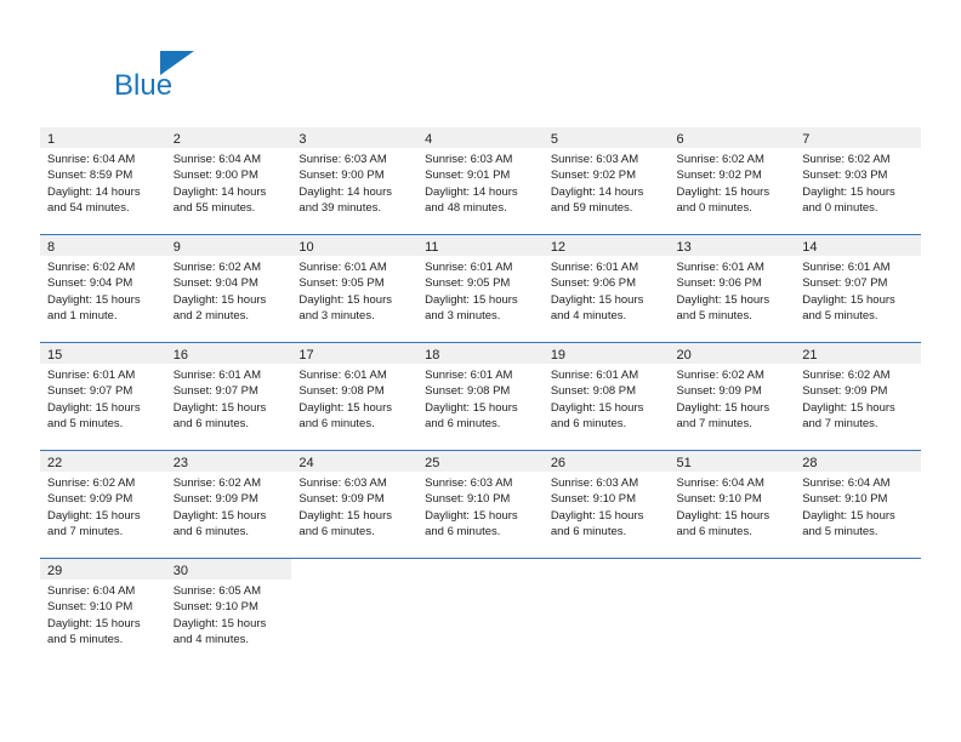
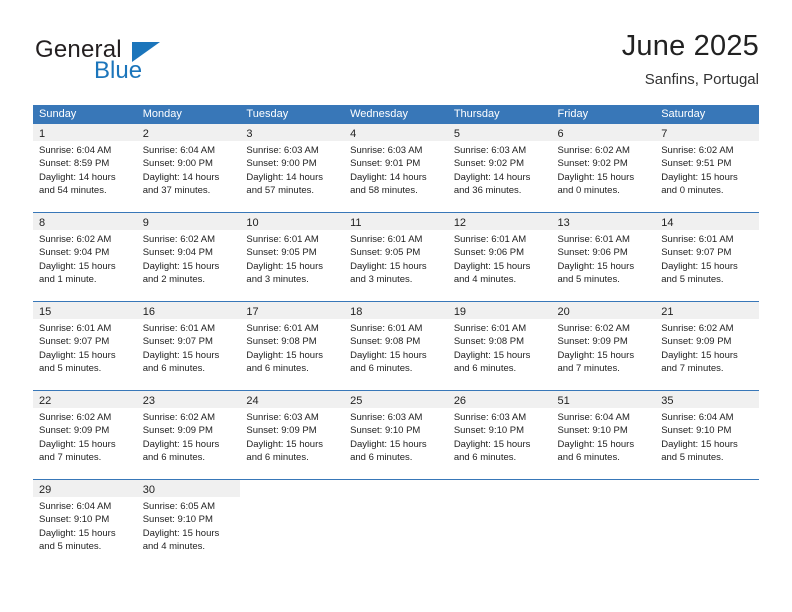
+ General
  Blue
+ June 2025
+ Sanfins, Portugal
+ Sunday
+ Monday
+ Tuesday
+ Wednesday
+ Thursday
+ Friday
+ Saturday
  1
  Sunrise: 6:04 AM
  Sunset: 8:59 PM
  Daylight: 14 hours
  and 54 minutes.
  2
  Sunrise: 6:04 AM
  Sunset: 9:00 PM
  Daylight: 14 hours
- and 55 minutes.
+ and 37 minutes.
  3
  Sunrise: 6:03 AM
  Sunset: 9:00 PM
  Daylight: 14 hours
- and 39 minutes.
+ and 57 minutes.
  4
  Sunrise: 6:03 AM
  Sunset: 9:01 PM
  Daylight: 14 hours
- and 48 minutes.
+ and 58 minutes.
  5
  Sunrise: 6:03 AM
  Sunset: 9:02 PM
  Daylight: 14 hours
- and 59 minutes.
+ and 36 minutes.
  6
  Sunrise: 6:02 AM
  Sunset: 9:02 PM
  Daylight: 15 hours
  and 0 minutes.
  7
  Sunrise: 6:02 AM
- Sunset: 9:03 PM
+ Sunset: 9:51 PM
  Daylight: 15 hours
  and 0 minutes.
  8
  Sunrise: 6:02 AM
  Sunset: 9:04 PM
  Daylight: 15 hours
  and 1 minute.
  9
  Sunrise: 6:02 AM
  Sunset: 9:04 PM
  Daylight: 15 hours
  and 2 minutes.
  10
  Sunrise: 6:01 AM
  Sunset: 9:05 PM
  Daylight: 15 hours
  and 3 minutes.
  11
  Sunrise: 6:01 AM
  Sunset: 9:05 PM
  Daylight: 15 hours
  and 3 minutes.
  12
  Sunrise: 6:01 AM
  Sunset: 9:06 PM
  Daylight: 15 hours
  and 4 minutes.
  13
  Sunrise: 6:01 AM
  Sunset: 9:06 PM
  Daylight: 15 hours
  and 5 minutes.
  14
  Sunrise: 6:01 AM
  Sunset: 9:07 PM
  Daylight: 15 hours
  and 5 minutes.
  15
  Sunrise: 6:01 AM
  Sunset: 9:07 PM
  Daylight: 15 hours
  and 5 minutes.
  16
  Sunrise: 6:01 AM
  Sunset: 9:07 PM
  Daylight: 15 hours
  and 6 minutes.
  17
  Sunrise: 6:01 AM
  Sunset: 9:08 PM
  Daylight: 15 hours
  and 6 minutes.
  18
  Sunrise: 6:01 AM
  Sunset: 9:08 PM
  Daylight: 15 hours
  and 6 minutes.
  19
  Sunrise: 6:01 AM
  Sunset: 9:08 PM
  Daylight: 15 hours
  and 6 minutes.
  20
  Sunrise: 6:02 AM
  Sunset: 9:09 PM
  Daylight: 15 hours
  and 7 minutes.
  21
  Sunrise: 6:02 AM
  Sunset: 9:09 PM
  Daylight: 15 hours
  and 7 minutes.
  22
  Sunrise: 6:02 AM
  Sunset: 9:09 PM
  Daylight: 15 hours
  and 7 minutes.
  23
  Sunrise: 6:02 AM
  Sunset: 9:09 PM
  Daylight: 15 hours
  and 6 minutes.
  24
  Sunrise: 6:03 AM
  Sunset: 9:09 PM
  Daylight: 15 hours
  and 6 minutes.
  25
  Sunrise: 6:03 AM
  Sunset: 9:10 PM
  Daylight: 15 hours
  and 6 minutes.
  26
  Sunrise: 6:03 AM
  Sunset: 9:10 PM
  Daylight: 15 hours
  and 6 minutes.
  51
  Sunrise: 6:04 AM
  Sunset: 9:10 PM
  Daylight: 15 hours
  and 6 minutes.
- 28
+ 35
  Sunrise: 6:04 AM
  Sunset: 9:10 PM
  Daylight: 15 hours
  and 5 minutes.
  29
  Sunrise: 6:04 AM
  Sunset: 9:10 PM
  Daylight: 15 hours
  and 5 minutes.
  30
  Sunrise: 6:05 AM
  Sunset: 9:10 PM
  Daylight: 15 hours
  and 4 minutes.
